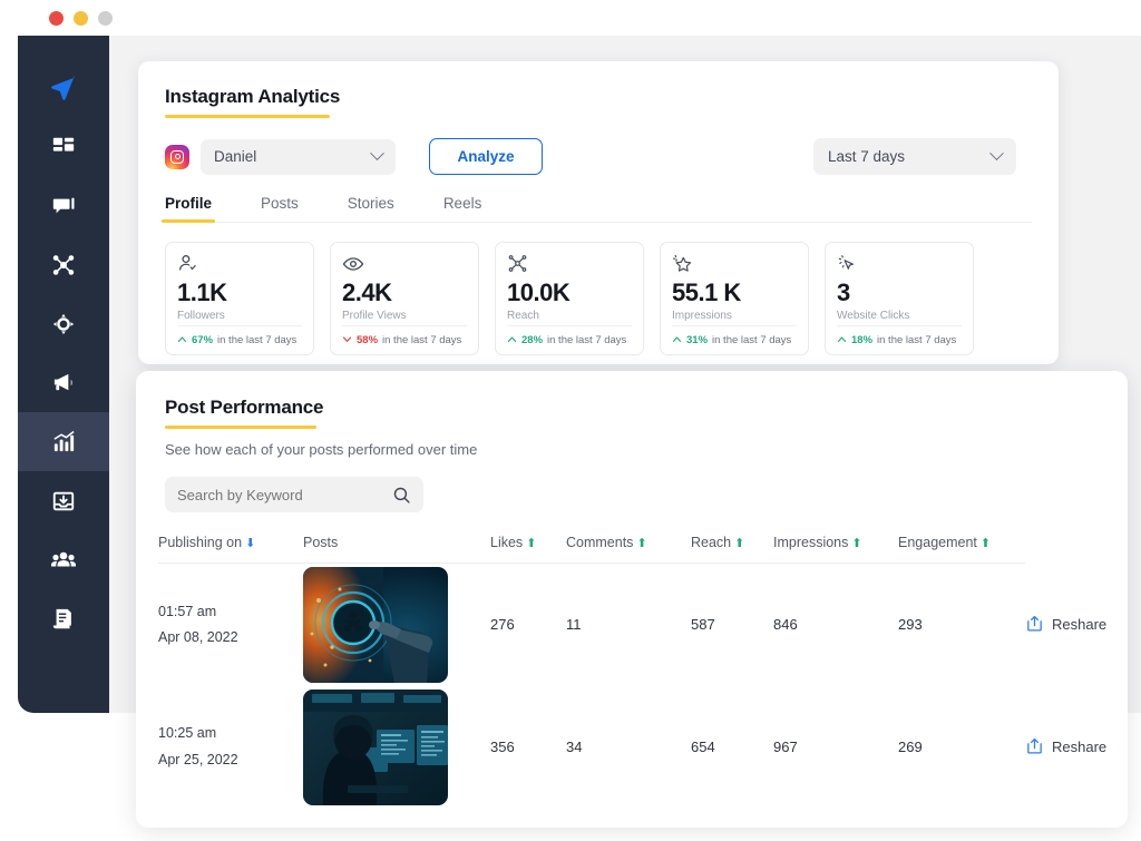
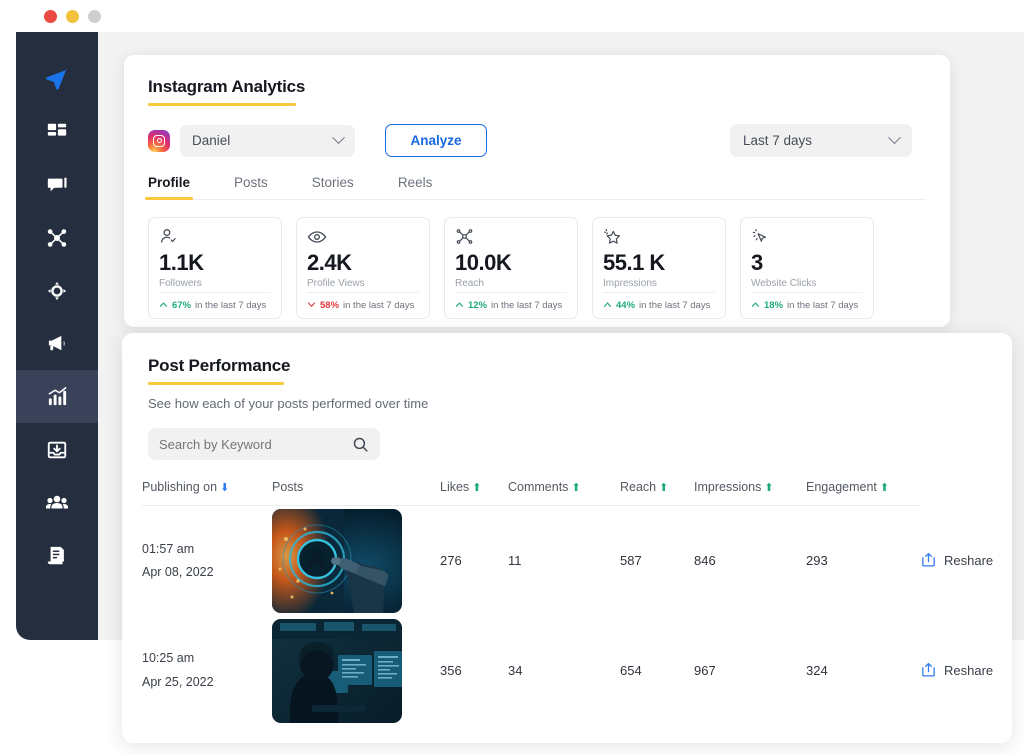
  Instagram Analytics
  Daniel
  Analyze
  Last 7 days
  Profile
  Posts
  Stories
  Reels
  1.1K
  Followers
  67%
  in the last 7 days
  2.4K
  Profile Views
  58%
  in the last 7 days
  10.0K
  Reach
- 28%
+ 12%
  in the last 7 days
  55.1 K
  Impressions
- 31%
+ 44%
  in the last 7 days
  3
  Website Clicks
  18%
  in the last 7 days
  Post Performance
  See how each of your posts performed over time
  Search by Keyword
  Publishing on ⬇	Posts	Likes ⬆	Comments ⬆	Reach ⬆	Impressions ⬆	Engagement ⬆
  01:57 amApr 08, 2022		276	11	587	846	293	Reshare
- 10:25 amApr 25, 2022		356	34	654	967	269	Reshare
+ 10:25 amApr 25, 2022		356	34	654	967	324	Reshare
